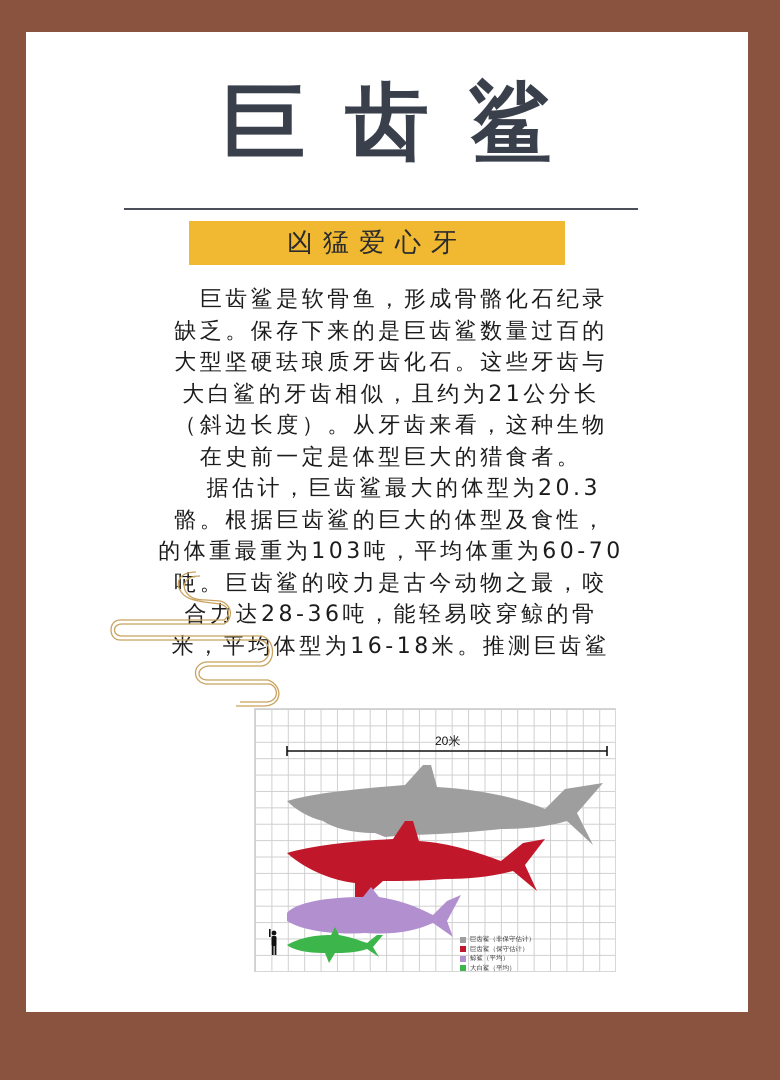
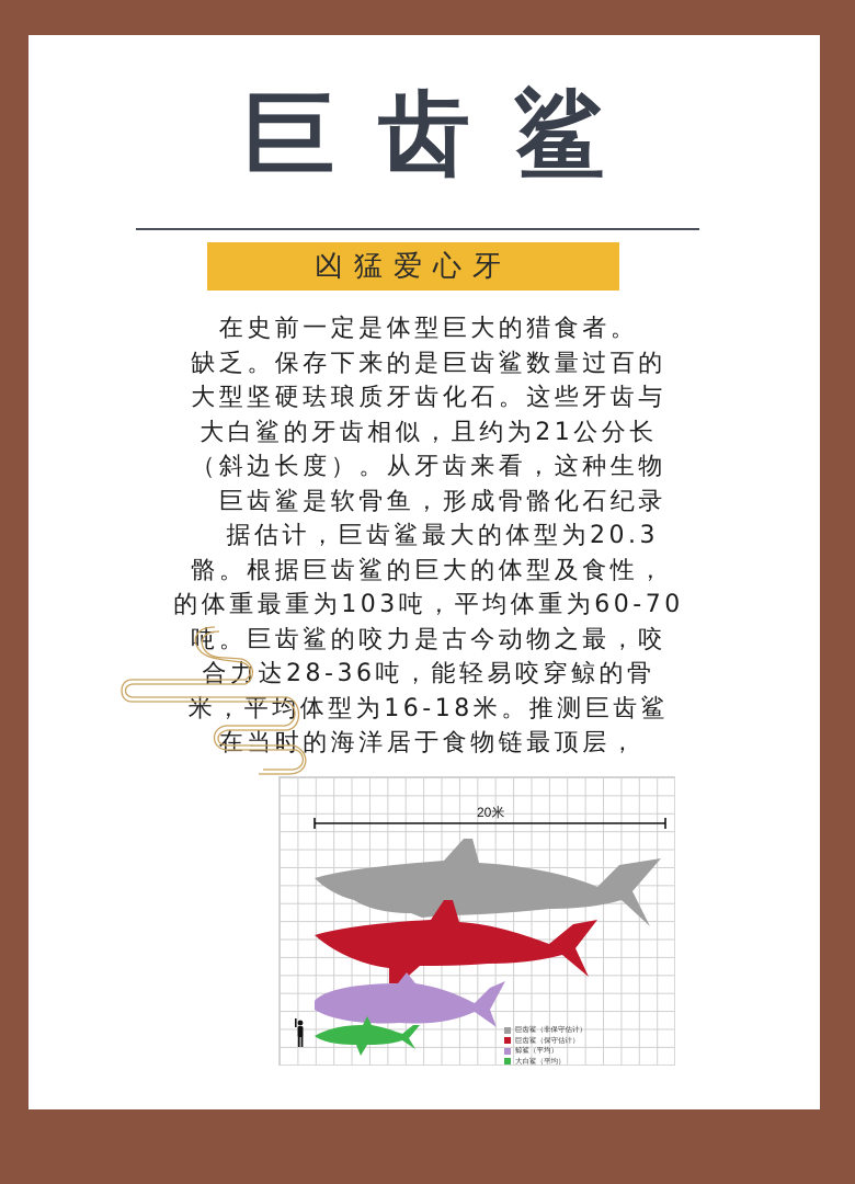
  巨齿鲨
  凶猛爱心牙
- 巨齿鲨是软骨鱼，形成骨骼化石纪录
+ 在史前一定是体型巨大的猎食者。
  缺乏。保存下来的是巨齿鲨数量过百的
  大型坚硬珐琅质牙齿化石。这些牙齿与
  大白鲨的牙齿相似，且约为21公分长
  （斜边长度）。从牙齿来看，这种生物
- 在史前一定是体型巨大的猎食者。
+ 巨齿鲨是软骨鱼，形成骨骼化石纪录
  据估计，巨齿鲨最大的体型为20.3
  骼。根据巨齿鲨的巨大的体型及食性，
  的体重最重为103吨，平均体重为60-70
  吨。巨齿鲨的咬力是古今动物之最，咬
  合力达28-36吨，能轻易咬穿鲸的骨
  米，平均体型为16-18米。推测巨齿鲨
+ 在当时的海洋居于食物链最顶层，
  20米
  巨齿鲨（非保守估计）
  巨齿鲨（保守估计）
  鲸鲨（平均）
  大白鲨（平均）
